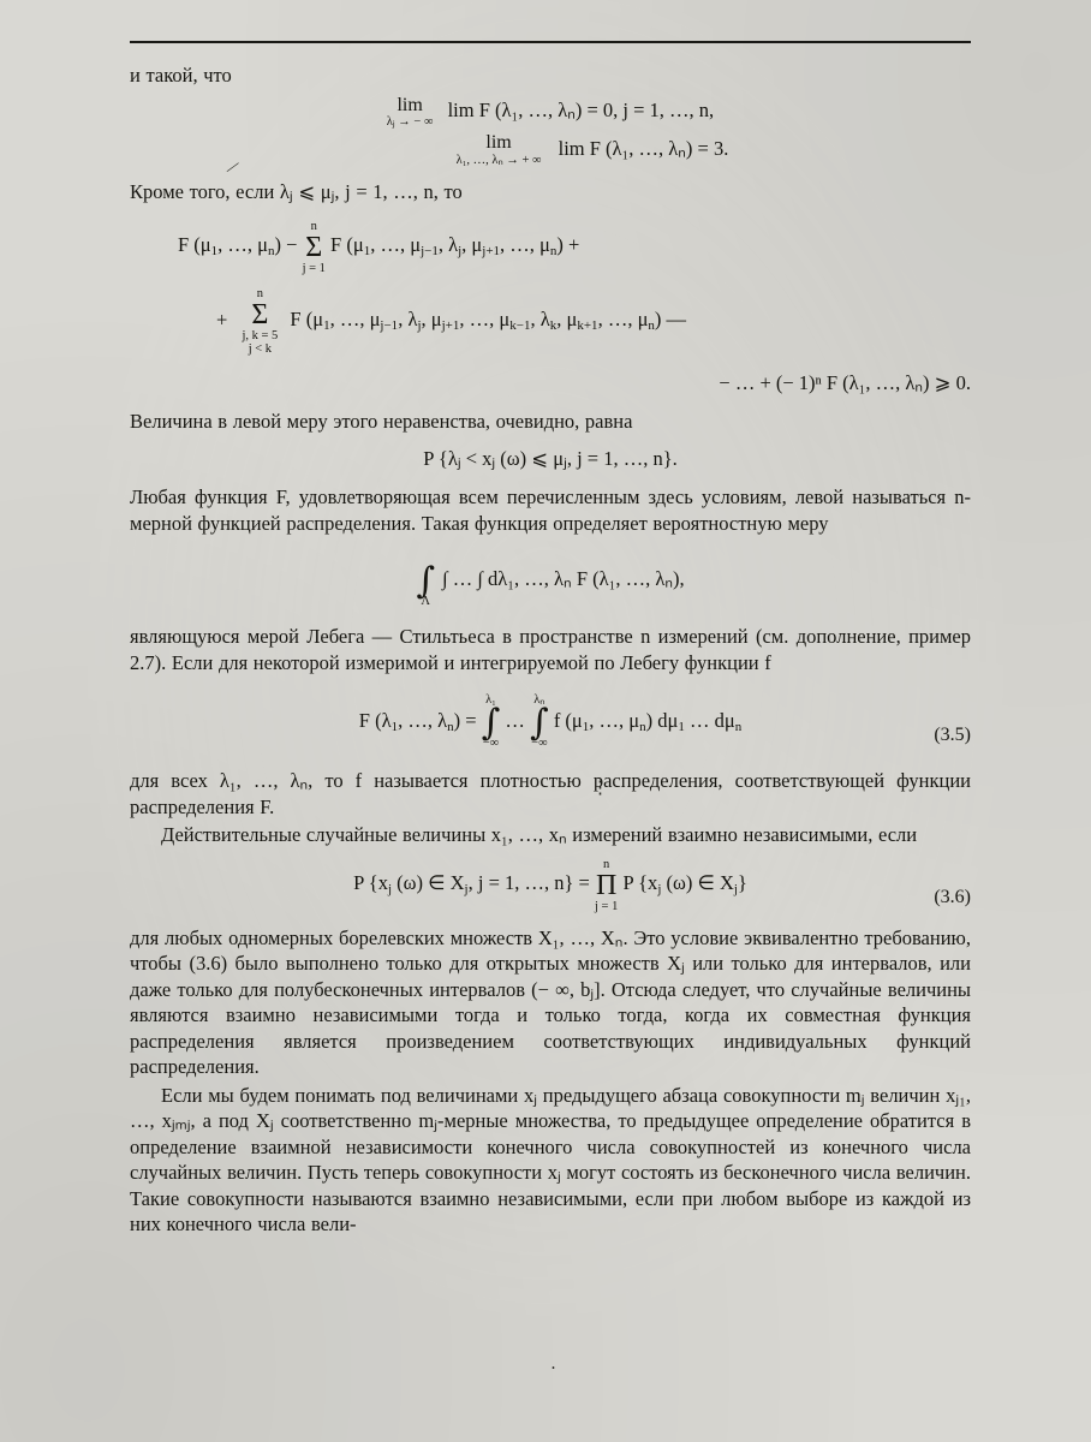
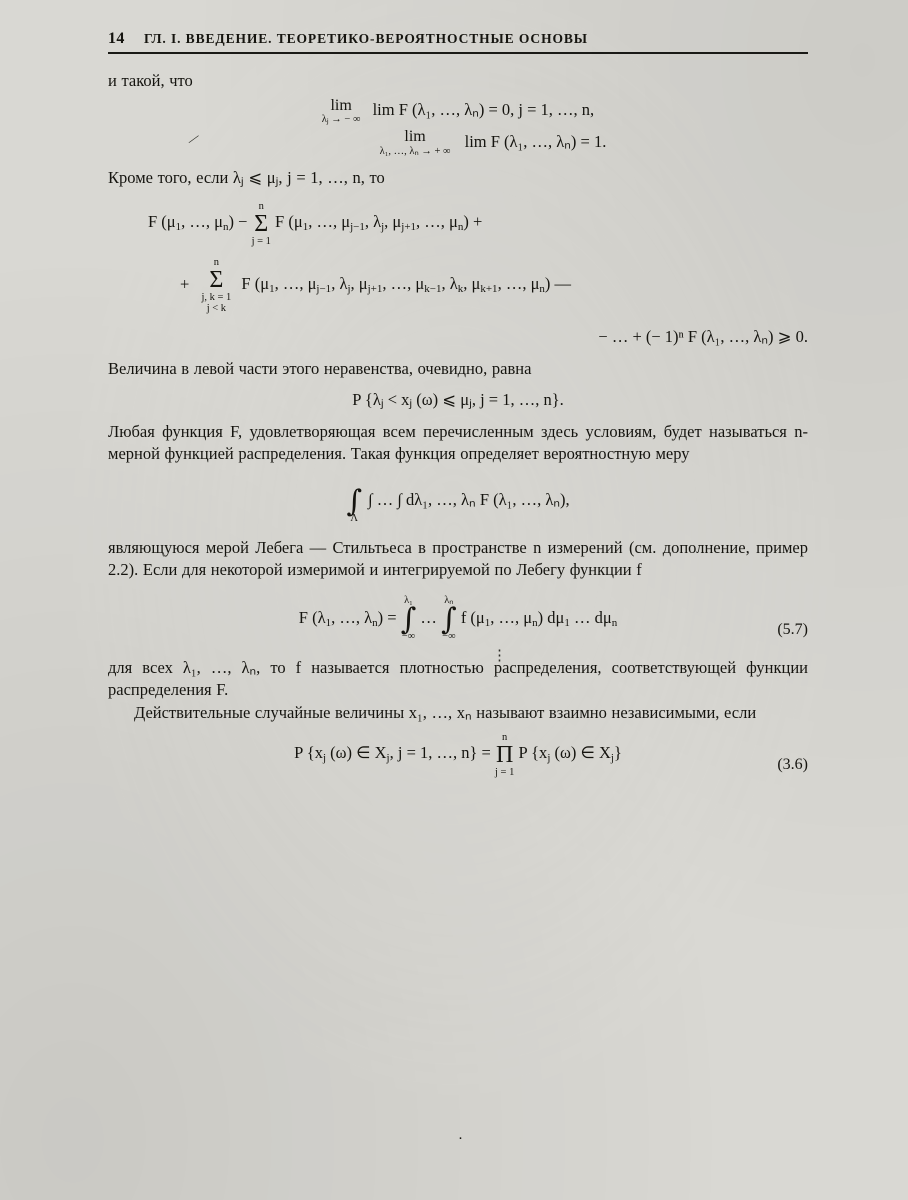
+ 14
+ ГЛ. I. ВВЕДЕНИЕ. ТЕОРЕТИКО-ВЕРОЯТНОСТНЫЕ ОСНОВЫ
  и такой, что
  lim
  λⱼ → − ∞
  lim F (λ₁, …, λₙ) = 0, j = 1, …, n,
  lim
  λ₁, …, λₙ → + ∞
- lim F (λ₁, …, λₙ) = 3.
+ lim F (λ₁, …, λₙ) = 1.
  Кроме того, если λⱼ ⩽ μⱼ, j = 1, …, n, то
  F (μ1, …, μn) −
  n
  Σ
  j = 1
  F (μ1, …, μj−1, λj, μj+1, …, μn) +
  +
  n
  Σ
- j, k = 5
+ j, k = 1
  j < k
  F (μ1, …, μj−1, λj, μj+1, …, μk−1, λk, μk+1, …, μn) —
  − … + (− 1)ⁿ F (λ₁, …, λₙ) ⩾ 0.
- Величина в левой меру этого неравенства, очевидно, равна
+ Величина в левой части этого неравенства, очевидно, равна
  P {λⱼ < xⱼ (ω) ⩽ μⱼ, j = 1, …, n}.
- Любая функция F, удовлетворяющая всем перечисленным здесь условиям, левой называться n-мерной функцией распределения. Такая функция определяет вероятностную меру
+ Любая функция F, удовлетворяющая всем перечисленным здесь условиям, будет называться n-мерной функцией распределения. Такая функция определяет вероятностную меру
  ∫
  Λ
  ∫ … ∫ dλ₁, …, λₙ F (λ₁, …, λₙ),
- являющуюся мерой Лебега — Стильтьеса в пространстве n измерений (см. дополнение, пример 2.7). Если для некоторой измеримой и интегрируемой по Лебегу функции f
+ являющуюся мерой Лебега — Стильтьеса в пространстве n измерений (см. дополнение, пример 2.2). Если для некоторой измеримой и интегрируемой по Лебегу функции f
  F (λ1, …, λn) =
  λ₁
  ∫
  −∞
  …
  λₙ
  ∫
  −∞
  f (μ1, …, μn) dμ1 … dμn
- (3.5)
+ (5.7)
  для всех λ₁, …, λₙ, то f называется плотностью распределения, соответствующей функции распределения F.
- Действительные случайные величины x₁, …, xₙ измерений взаимно независимыми, если
+ Действительные случайные величины x₁, …, xₙ называют взаимно независимыми, если
  P {xj (ω) ∈ Xj, j = 1, …, n} =
  n
  Π
  j = 1
  P {xj (ω) ∈ Xj}
  (3.6)
- для любых одномерных борелевских множеств X₁, …, Xₙ. Это условие эквивалентно требованию, чтобы (3.6) было выполнено только для открытых множеств Xⱼ или только для интервалов, или даже только для полубесконечных интервалов (− ∞, bⱼ]. Отсюда следует, что случайные величины являются взаимно независимыми тогда и только тогда, когда их совместная функция распределения является произведением соответствующих индивидуальных функций распределения.
- Если мы будем понимать под величинами xⱼ предыдущего абзаца совокупности mⱼ величин xⱼ₁, …, xⱼₘⱼ, а под Xⱼ соответственно mⱼ-мерные множества, то предыдущее определение обратится в определение взаимной независимости конечного числа совокупностей из конечного числа случайных величин. Пусть теперь совокупности xⱼ могут состоять из бесконечного числа величин. Такие совокупности называются взаимно независимыми, если при любом выборе из каждой из них конечного числа вели-
  ·
  ⋮
